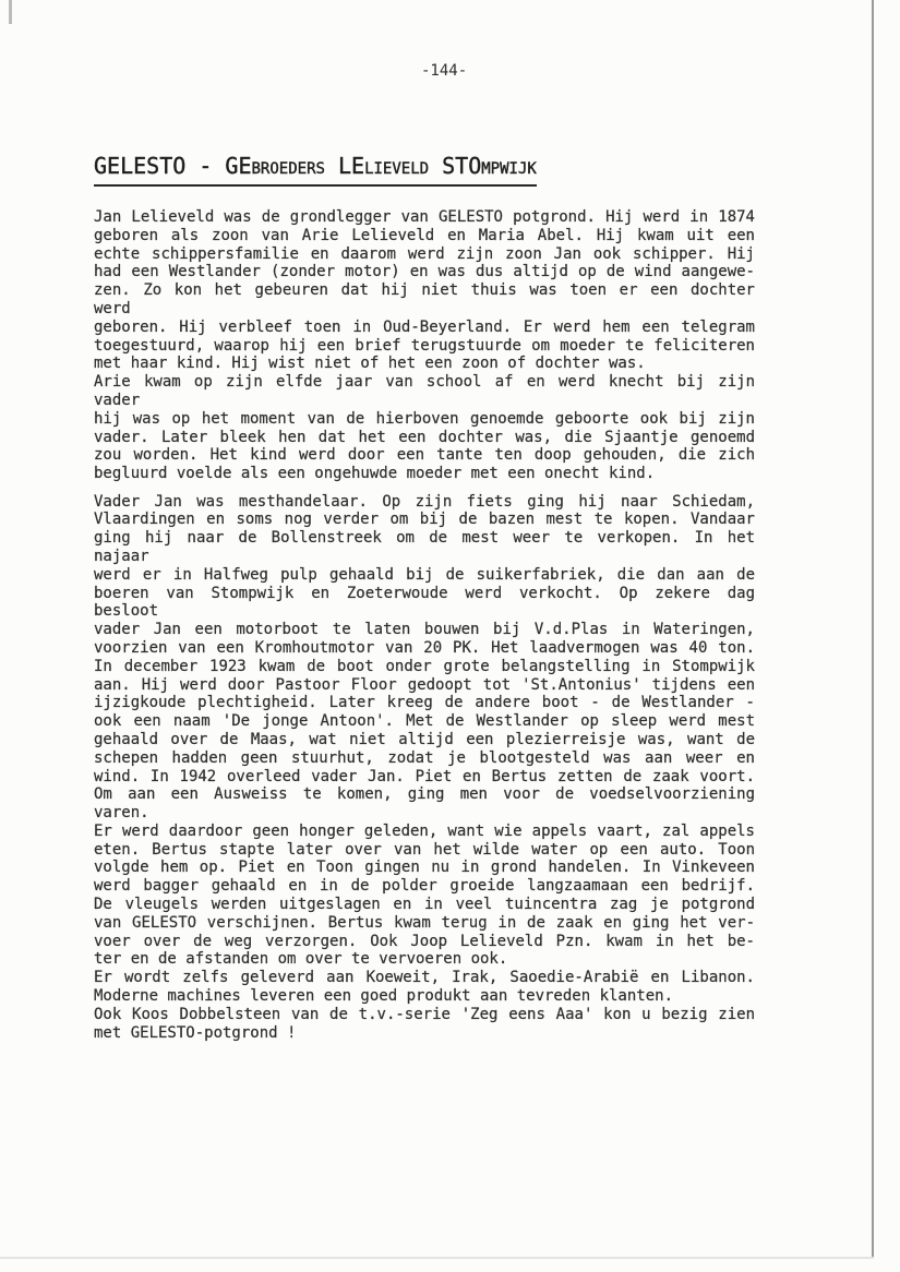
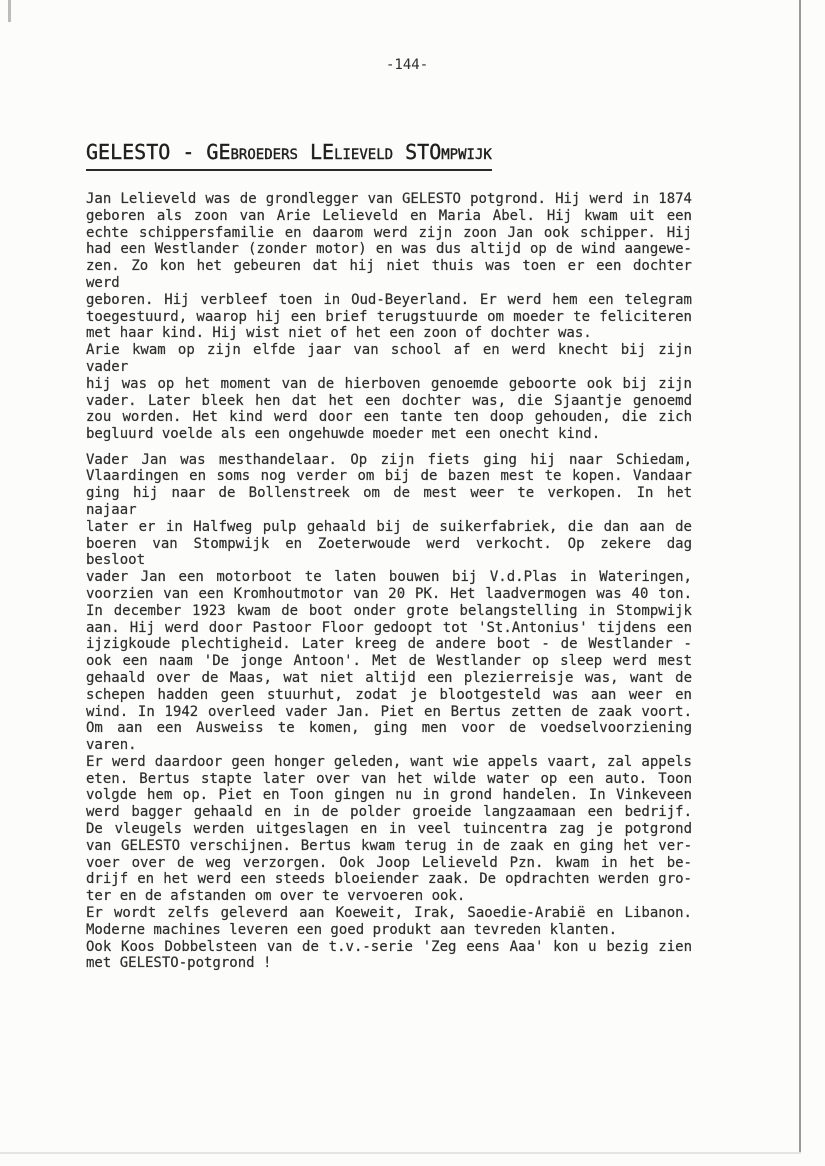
  -144-
  GELESTO - GEBROEDERS LELIEVELD STOMPWIJK
  Jan Lelieveld was de grondlegger van GELESTO potgrond. Hij werd in 1874
  geboren als zoon van Arie Lelieveld en Maria Abel. Hij kwam uit een
  echte schippersfamilie en daarom werd zijn zoon Jan ook schipper. Hij
  had een Westlander (zonder motor) en was dus altijd op de wind aangewe-
  zen. Zo kon het gebeuren dat hij niet thuis was toen er een dochter werd
  geboren. Hij verbleef toen in Oud-Beyerland. Er werd hem een telegram
  toegestuurd, waarop hij een brief terugstuurde om moeder te feliciteren
  met haar kind. Hij wist niet of het een zoon of dochter was.
  Arie kwam op zijn elfde jaar van school af en werd knecht bij zijn vader
  hij was op het moment van de hierboven genoemde geboorte ook bij zijn
  vader. Later bleek hen dat het een dochter was, die Sjaantje genoemd
  zou worden. Het kind werd door een tante ten doop gehouden, die zich
  begluurd voelde als een ongehuwde moeder met een onecht kind.
  Vader Jan was mesthandelaar. Op zijn fiets ging hij naar Schiedam,
  Vlaardingen en soms nog verder om bij de bazen mest te kopen. Vandaar
  ging hij naar de Bollenstreek om de mest weer te verkopen. In het najaar
- werd er in Halfweg pulp gehaald bij de suikerfabriek, die dan aan de
+ later er in Halfweg pulp gehaald bij de suikerfabriek, die dan aan de
  boeren van Stompwijk en Zoeterwoude werd verkocht. Op zekere dag besloot
  vader Jan een motorboot te laten bouwen bij V.d.Plas in Wateringen,
  voorzien van een Kromhoutmotor van 20 PK. Het laadvermogen was 40 ton.
  In december 1923 kwam de boot onder grote belangstelling in Stompwijk
  aan. Hij werd door Pastoor Floor gedoopt tot 'St.Antonius' tijdens een
  ijzigkoude plechtigheid. Later kreeg de andere boot - de Westlander -
  ook een naam 'De jonge Antoon'. Met de Westlander op sleep werd mest
  gehaald over de Maas, wat niet altijd een plezierreisje was, want de
  schepen hadden geen stuurhut, zodat je blootgesteld was aan weer en
  wind. In 1942 overleed vader Jan. Piet en Bertus zetten de zaak voort.
  Om aan een Ausweiss te komen, ging men voor de voedselvoorziening varen.
  Er werd daardoor geen honger geleden, want wie appels vaart, zal appels
  eten. Bertus stapte later over van het wilde water op een auto. Toon
  volgde hem op. Piet en Toon gingen nu in grond handelen. In Vinkeveen
  werd bagger gehaald en in de polder groeide langzaamaan een bedrijf.
  De vleugels werden uitgeslagen en in veel tuincentra zag je potgrond
  van GELESTO verschijnen. Bertus kwam terug in de zaak en ging het ver-
  voer over de weg verzorgen. Ook Joop Lelieveld Pzn. kwam in het be-
+ drijf en het werd een steeds bloeiender zaak. De opdrachten werden gro-
  ter en de afstanden om over te vervoeren ook.
  Er wordt zelfs geleverd aan Koeweit, Irak, Saoedie-Arabië en Libanon.
  Moderne machines leveren een goed produkt aan tevreden klanten.
  Ook Koos Dobbelsteen van de t.v.-serie 'Zeg eens Aaa' kon u bezig zien
  met GELESTO-potgrond !
